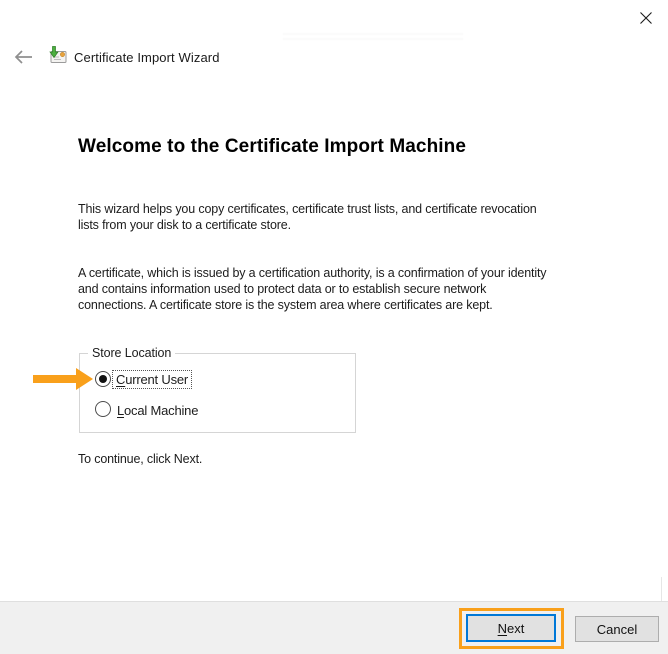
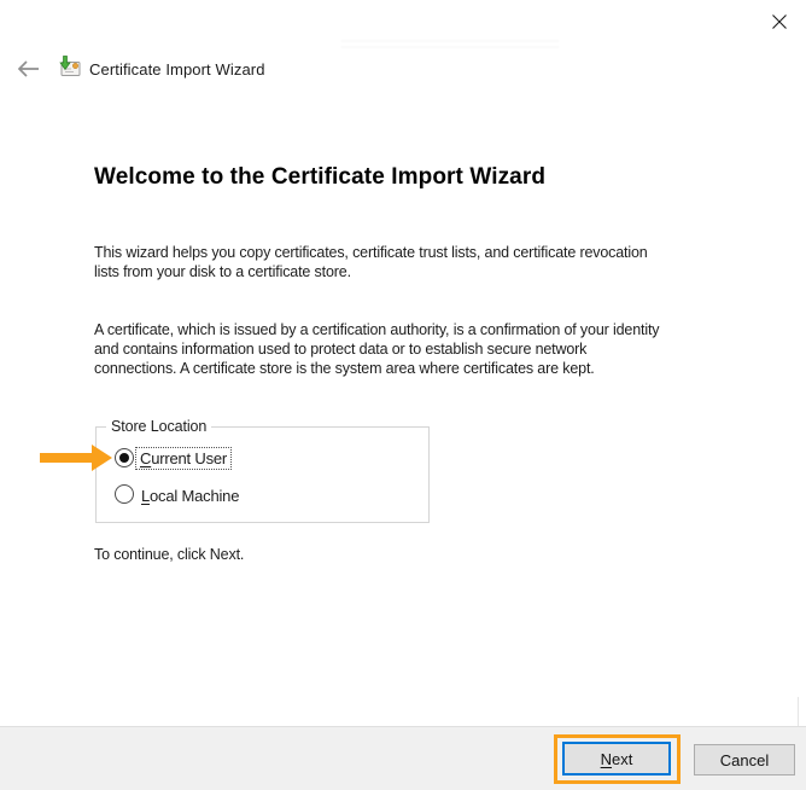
  Certificate Import Wizard
- Welcome to the Certificate Import Machine
+ Welcome to the Certificate Import Wizard
  This wizard helps you copy certificates, certificate trust lists, and certificate revocation
  lists from your disk to a certificate store.
  A certificate, which is issued by a certification authority, is a confirmation of your identity
  and contains information used to protect data or to establish secure network
  connections. A certificate store is the system area where certificates are kept.
  Store Location
  Current User
  Local Machine
  To continue, click Next.
  Next
  Cancel
